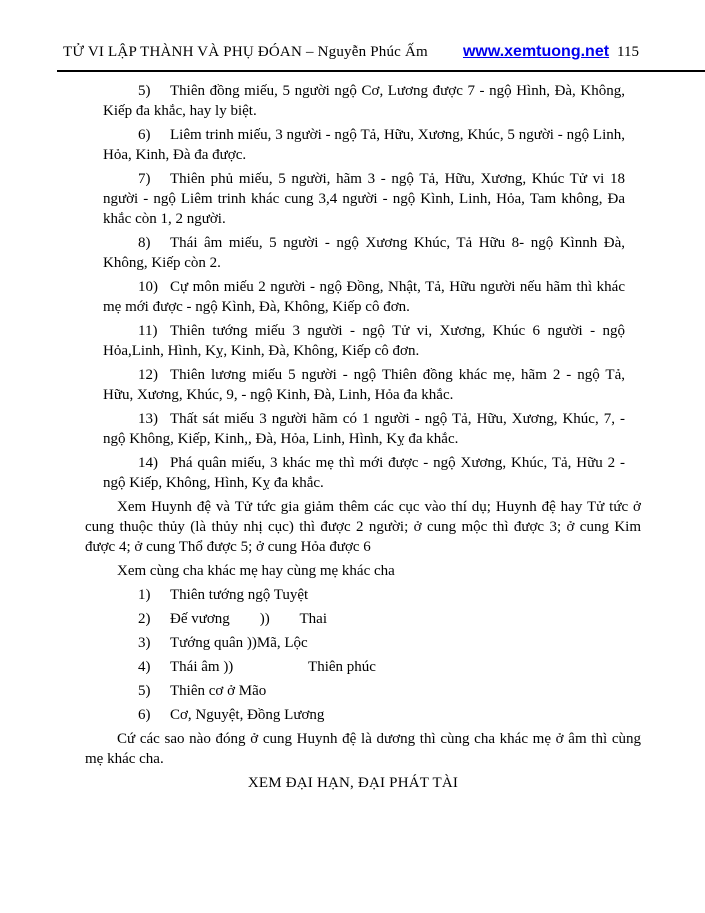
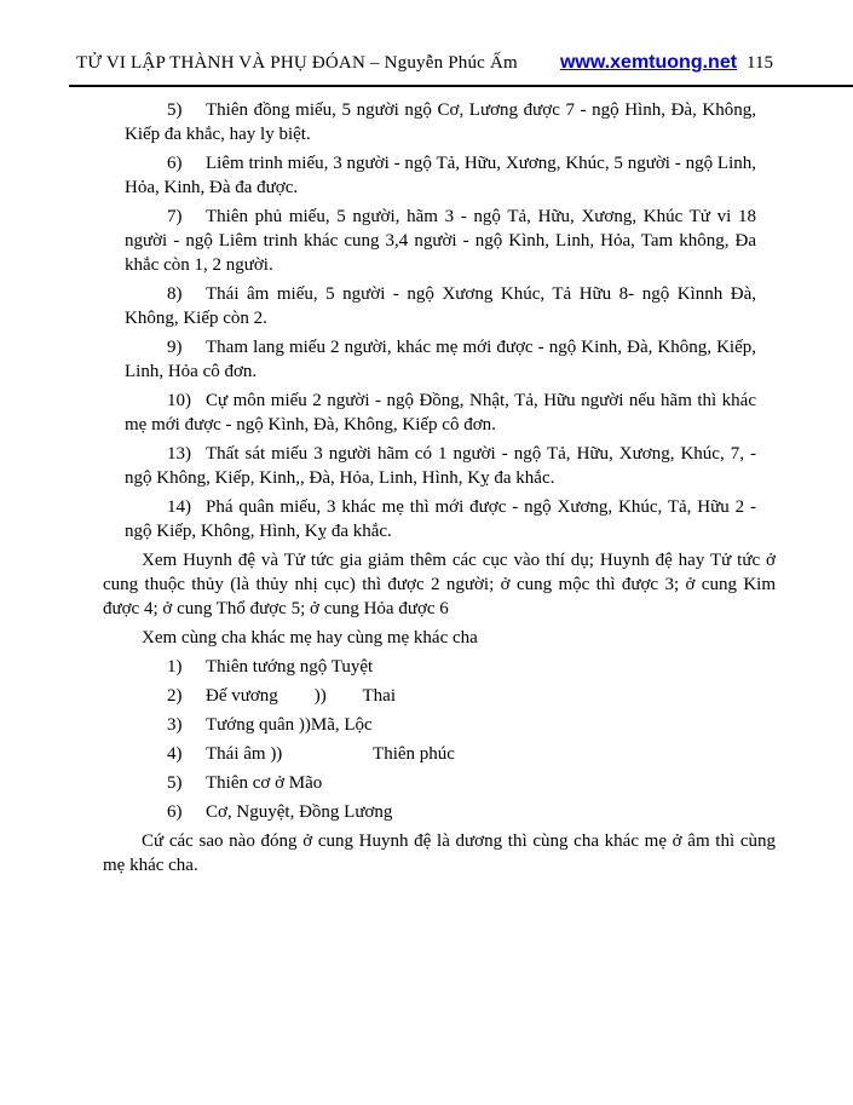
  TỬ VI LẬP THÀNH VÀ PHỤ ĐÓAN – Nguyễn Phúc Ấm
  www.xemtuong.net 115
  5) Thiên đồng miếu, 5 người ngộ Cơ, Lương được 7 - ngộ Hình, Đà, Không, Kiếp đa khắc, hay ly biệt.
  6) Liêm trinh miếu, 3 người - ngộ Tả, Hữu, Xương, Khúc, 5 người - ngộ Linh, Hỏa, Kinh, Đà đa được.
  7) Thiên phủ miếu, 5 người, hãm 3 - ngộ Tả, Hữu, Xương, Khúc Tử vi 18 người - ngộ Liêm trinh khác cung 3,4 người - ngộ Kình, Linh, Hỏa, Tam không, Đa khắc còn 1, 2 người.
  8) Thái âm miếu, 5 người - ngộ Xương Khúc, Tả Hữu 8- ngộ Kìnnh Đà, Không, Kiếp còn 2.
+ 9) Tham lang miếu 2 người, khác mẹ mới được - ngộ Kinh, Đà, Không, Kiếp, Linh, Hỏa cô đơn.
  10) Cự môn miếu 2 người - ngộ Đồng, Nhật, Tả, Hữu người nếu hãm thì khác mẹ mới được - ngộ Kình, Đà, Không, Kiếp cô đơn.
- 11) Thiên tướng miếu 3 người - ngộ Tử vi, Xương, Khúc 6 người - ngộ Hỏa,Linh, Hình, Kỵ, Kinh, Đà, Không, Kiếp cô đơn.
- 12) Thiên lương miếu 5 người - ngộ Thiên đồng khác mẹ, hãm 2 - ngộ Tả, Hữu, Xương, Khúc, 9, - ngộ Kinh, Đà, Linh, Hỏa đa khắc.
  13) Thất sát miếu 3 người hãm có 1 người - ngộ Tả, Hữu, Xương, Khúc, 7, - ngộ Không, Kiếp, Kinh,, Đà, Hỏa, Linh, Hình, Kỵ đa khắc.
  14) Phá quân miếu, 3 khác mẹ thì mới được - ngộ Xương, Khúc, Tả, Hữu 2 - ngộ Kiếp, Không, Hình, Kỵ đa khắc.
  Xem Huynh đệ và Tử tức gia giảm thêm các cục vào thí dụ; Huynh đệ hay Tử tức ở cung thuộc thủy (là thủy nhị cục) thì được 2 người; ở cung mộc thì được 3; ở cung Kim được 4; ở cung Thổ được 5; ở cung Hỏa được 6
  Xem cùng cha khác mẹ hay cùng mẹ khác cha
  1) Thiên tướng ngộ Tuyệt
  2) Đế vương )) Thai
  3) Tướng quân ))Mã, Lộc
  4) Thái âm )) Thiên phúc
  5) Thiên cơ ở Mão
  6) Cơ, Nguyệt, Đồng Lương
  Cứ các sao nào đóng ở cung Huynh đệ là dương thì cùng cha khác mẹ ở âm thì cùng mẹ khác cha.
- XEM ĐẠI HẠN, ĐẠI PHÁT TÀI
